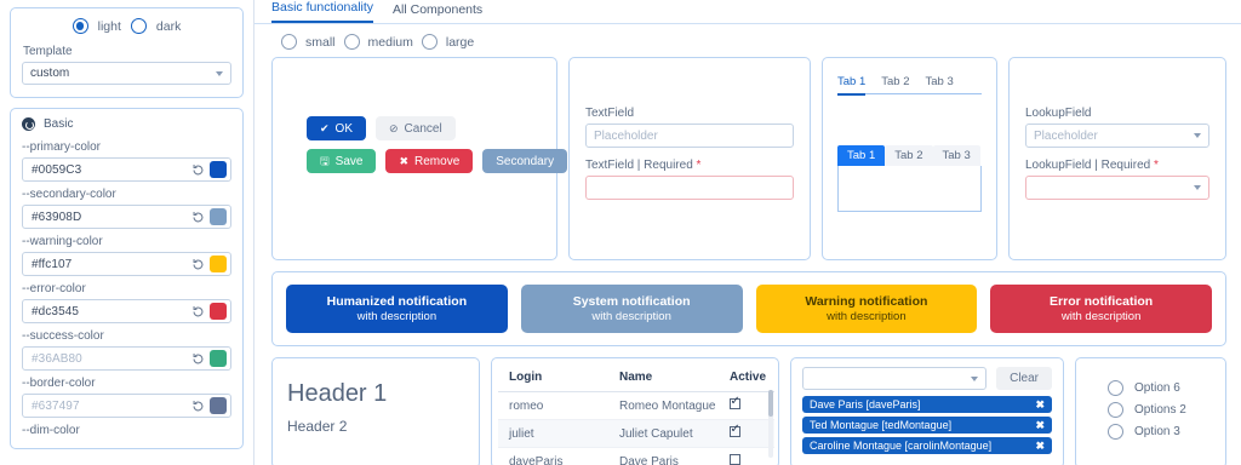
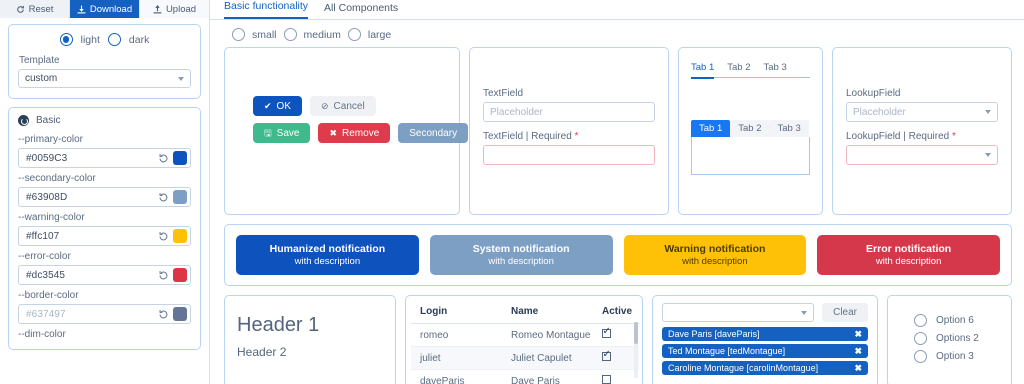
+ Reset
+ Download
+ Upload
  light
  dark
  Template
  custom
  Basic
  --primary-color
  #0059C3
  --secondary-color
  #63908D
  --warning-color
  #ffc107
  --error-color
  #dc3545
- --success-color
- #36AB80
  --border-color
  #637497
  --dim-color
  Basic functionality
  All Components
  small
  medium
  large
  ✔
  OK
  ⊘
  Cancel
  🖫
  Save
  ✖
  Remove
  Secondary
  TextField
  Placeholder
  TextField | Required *
  Tab 1
  Tab 2
  Tab 3
  Tab 1
  Tab 2
  Tab 3
  LookupField
  Placeholder
  LookupField | Required *
  Humanized notification
  with description
  System notification
  with description
  Warning notification
  with description
  Error notification
  with description
  Header 1
  Header 2
  Login	Name	Active
  romeo	Romeo Montague
  juliet	Juliet Capulet
  daveParis	Dave Paris
  Clear
  Dave Paris [daveParis]
  ✖
  Ted Montague [tedMontague]
  ✖
  Caroline Montague [carolinMontague]
  ✖
  Option 6
  Options 2
  Option 3
